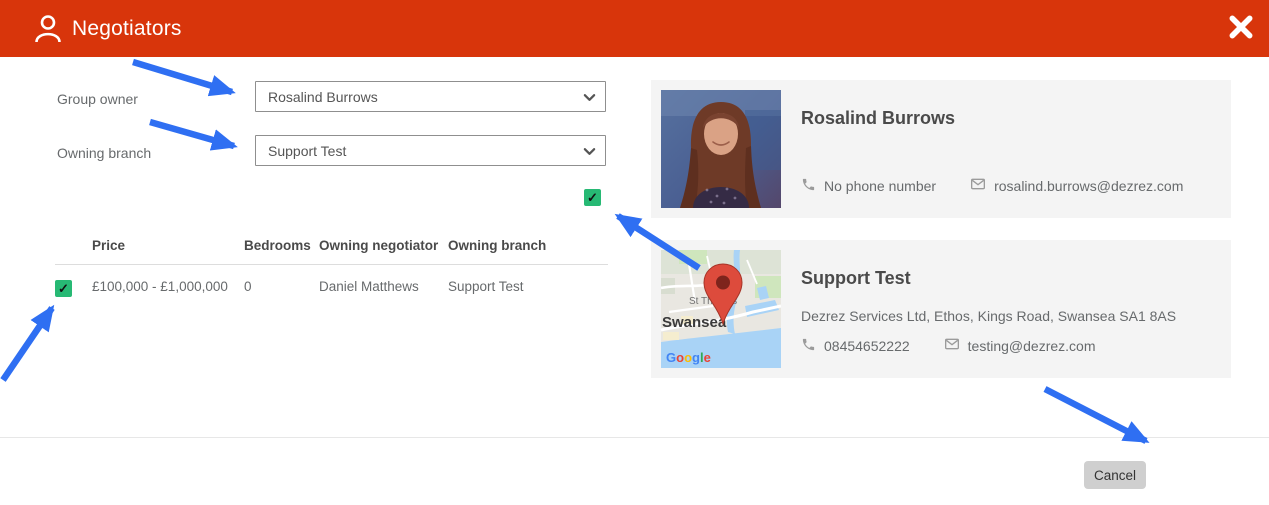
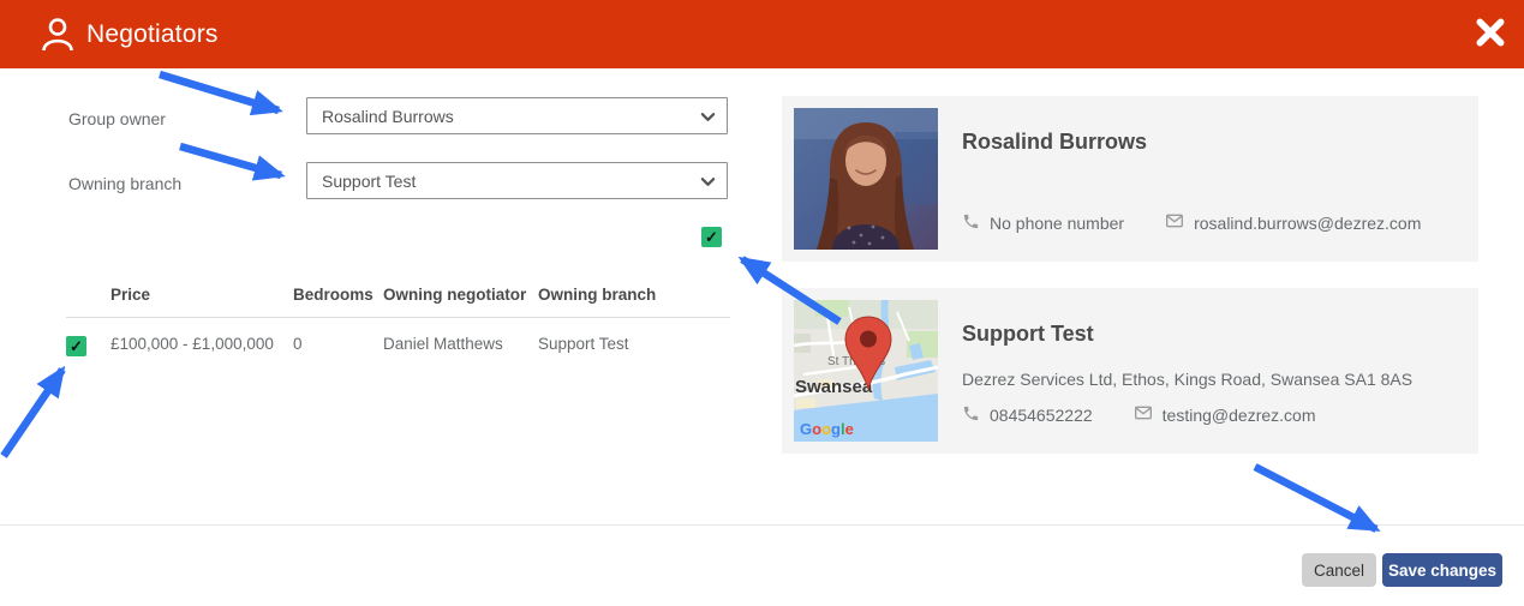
  Negotiators
  Group owner
  Rosalind Burrows
  Owning branch
  Support Test
  Price
  Bedrooms
  Owning negotiator
  Owning branch
  £100,000 - £1,000,000
  0
  Daniel Matthews
  Support Test
  Rosalind Burrows
  No phone number
  rosalind.burrows@dezrez.com
  Swanse
  Google
  Support Test
  Dezrez Services Ltd, Ethos, Kings Road, Swansea SA1 8AS
  08454652222
  testing@dezrez.com
  Cancel
+ Save changes
